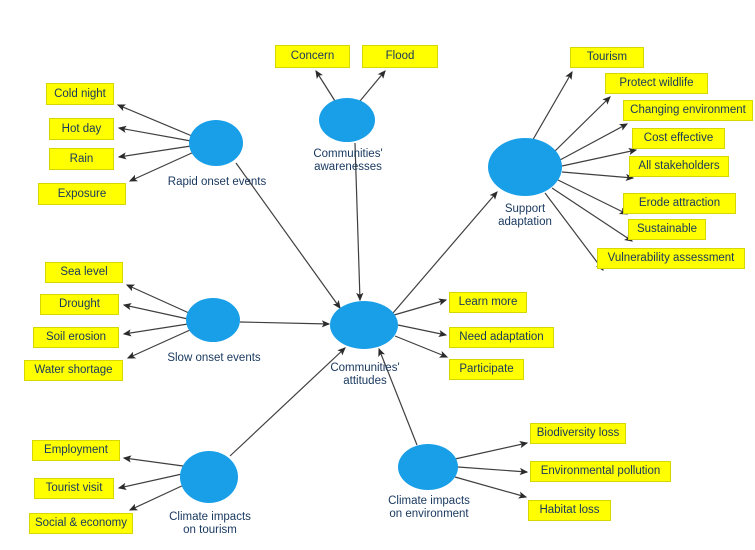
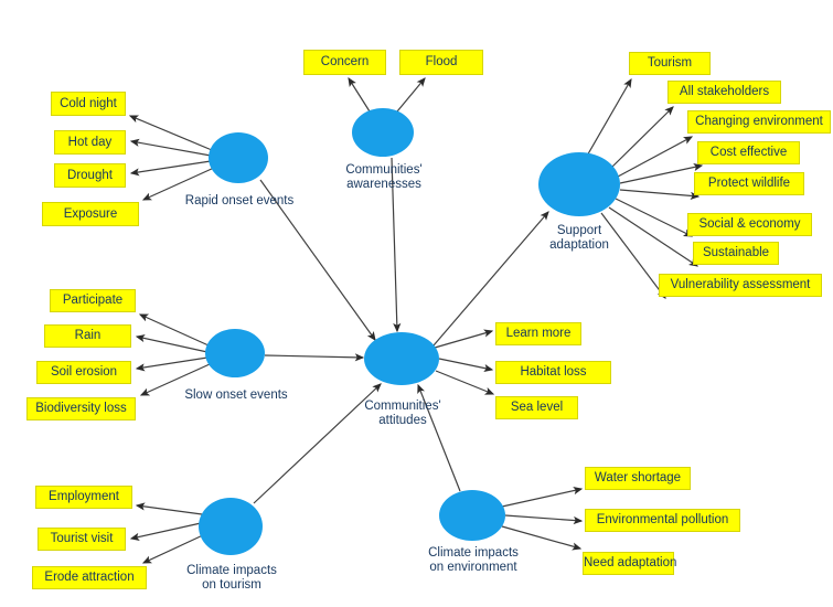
  Rapid onset events
  Communities'
  awarenesses
  Support
  adaptation
  Slow onset events
  Communities'
  attitudes
  Climate impacts
  on tourism
  Climate impacts
  on environment
  Cold night
  Hot day
- Rain
+ Drought
  Exposure
  Concern
  Flood
  Tourism
- Protect wildlife
+ All stakeholders
  Changing environment
  Cost effective
- All stakeholders
+ Protect wildlife
- Erode attraction
+ Social & economy
  Sustainable
  Vulnerability assessment
- Sea level
+ Participate
- Drought
+ Rain
  Soil erosion
- Water shortage
+ Biodiversity loss
  Learn more
- Need adaptation
+ Habitat loss
- Participate
+ Sea level
  Employment
  Tourist visit
- Social & economy
+ Erode attraction
- Biodiversity loss
+ Water shortage
  Environmental pollution
- Habitat loss
+ Need adaptation
